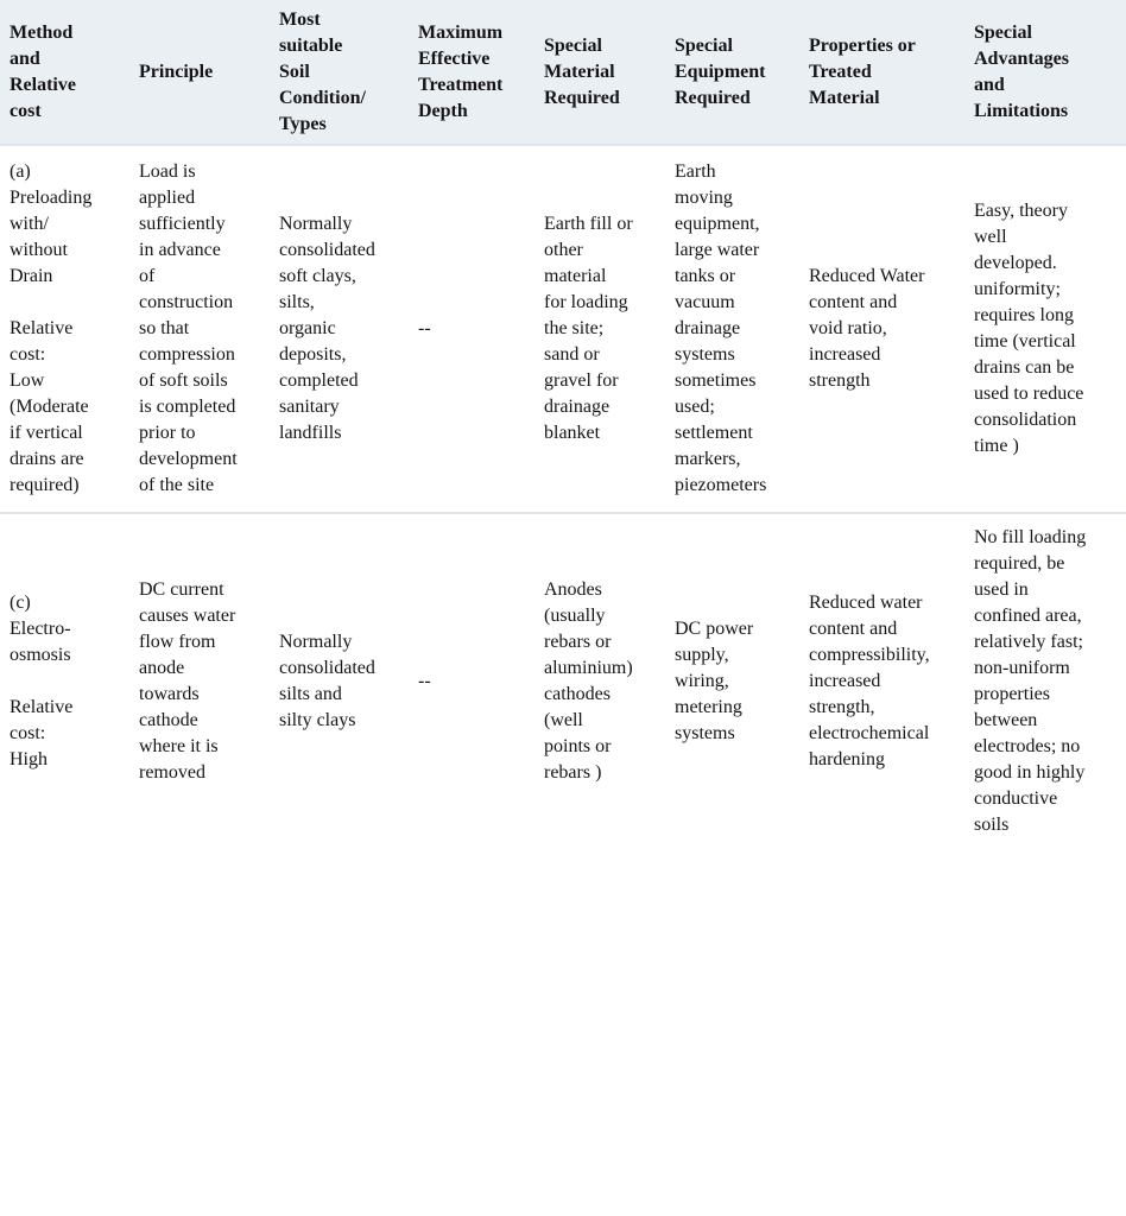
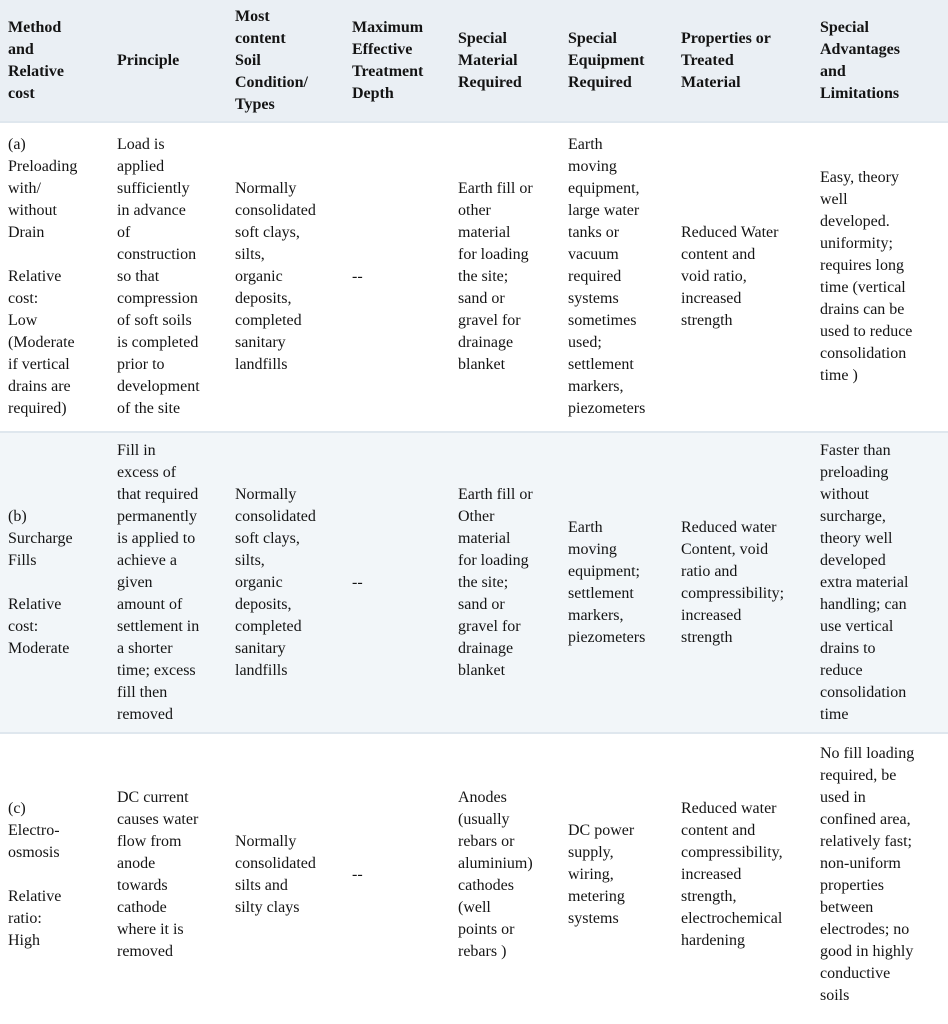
- Method and Relative cost	Principle	Most suitable Soil Condition/ Types	Maximum Effective Treatment Depth	Special Material Required	Special Equipment Required	Properties or Treated Material	Special Advantages and Limitations
+ Method and Relative cost	Principle	Most content Soil Condition/ Types	Maximum Effective Treatment Depth	Special Material Required	Special Equipment Required	Properties or Treated Material	Special Advantages and Limitations
- (a) Preloading with/ without Drain Relative cost: Low (Moderate if vertical drains are required)	Load is applied sufficiently in advance of construction so that compression of soft soils is completed prior to development of the site	Normally consolidated soft clays, silts, organic deposits, completed sanitary landfills	--	Earth fill or other material for loading the site; sand or gravel for drainage blanket	Earth moving equipment, large water tanks or vacuum drainage systems sometimes used; settlement markers, piezometers	Reduced Water content and void ratio, increased strength	Easy, theory well developed. uniformity; requires long time (vertical drains can be used to reduce consolidation time )
+ (a) Preloading with/ without Drain Relative cost: Low (Moderate if vertical drains are required)	Load is applied sufficiently in advance of construction so that compression of soft soils is completed prior to development of the site	Normally consolidated soft clays, silts, organic deposits, completed sanitary landfills	--	Earth fill or other material for loading the site; sand or gravel for drainage blanket	Earth moving equipment, large water tanks or vacuum required systems sometimes used; settlement markers, piezometers	Reduced Water content and void ratio, increased strength	Easy, theory well developed. uniformity; requires long time (vertical drains can be used to reduce consolidation time )
+ (b) Surcharge Fills Relative cost: Moderate	Fill in excess of that required permanently is applied to achieve a given amount of settlement in a shorter time; excess fill then removed	Normally consolidated soft clays, silts, organic deposits, completed sanitary landfills	--	Earth fill or Other material for loading the site; sand or gravel for drainage blanket	Earth moving equipment; settlement markers, piezometers	Reduced water Content, void ratio and compressibility; increased strength	Faster than preloading without surcharge, theory well developed extra material handling; can use vertical drains to reduce consolidation time
- (c) Electro- osmosis Relative cost: High	DC current causes water flow from anode towards cathode where it is removed	Normally consolidated silts and silty clays	--	Anodes (usually rebars or aluminium) cathodes (well points or rebars )	DC power supply, wiring, metering systems	Reduced water content and compressibility, increased strength, electrochemical hardening	No fill loading required, be used in confined area, relatively fast; non-uniform properties between electrodes; no good in highly conductive soils
+ (c) Electro- osmosis Relative ratio: High	DC current causes water flow from anode towards cathode where it is removed	Normally consolidated silts and silty clays	--	Anodes (usually rebars or aluminium) cathodes (well points or rebars )	DC power supply, wiring, metering systems	Reduced water content and compressibility, increased strength, electrochemical hardening	No fill loading required, be used in confined area, relatively fast; non-uniform properties between electrodes; no good in highly conductive soils
